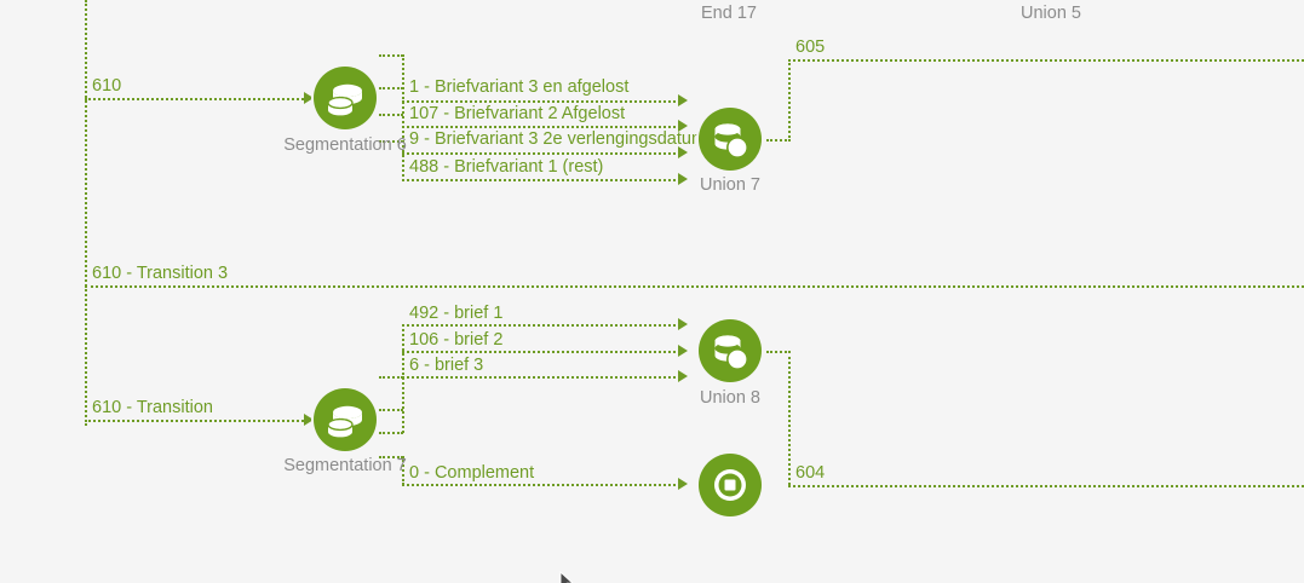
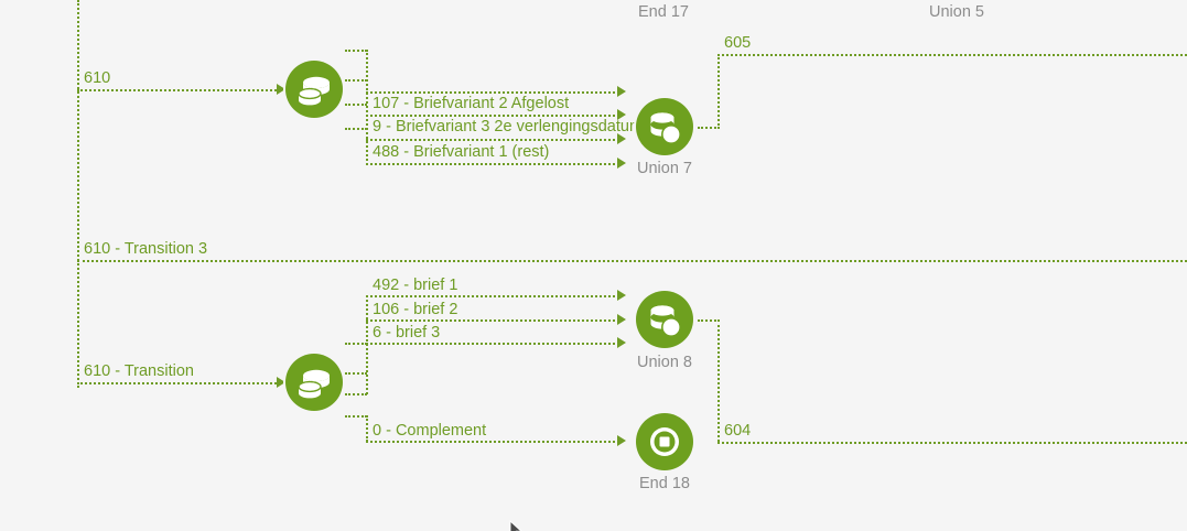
  End 17
  Union 5
  610
  610 - Transition 3
  610 - Transition
- 1 - Briefvariant 3 en afgelost
  107 - Briefvariant 2 Afgelost
  9 - Briefvariant 3 2e verlengingsdatu
  488 - Briefvariant 1 (rest)
  605
  492 - brief 1
  106 - brief 2
  6 - brief 3
  0 - Complement
  604
- Segmentation 6
  Union 7
- Segmentation 7
  Union 8
+ End 18
